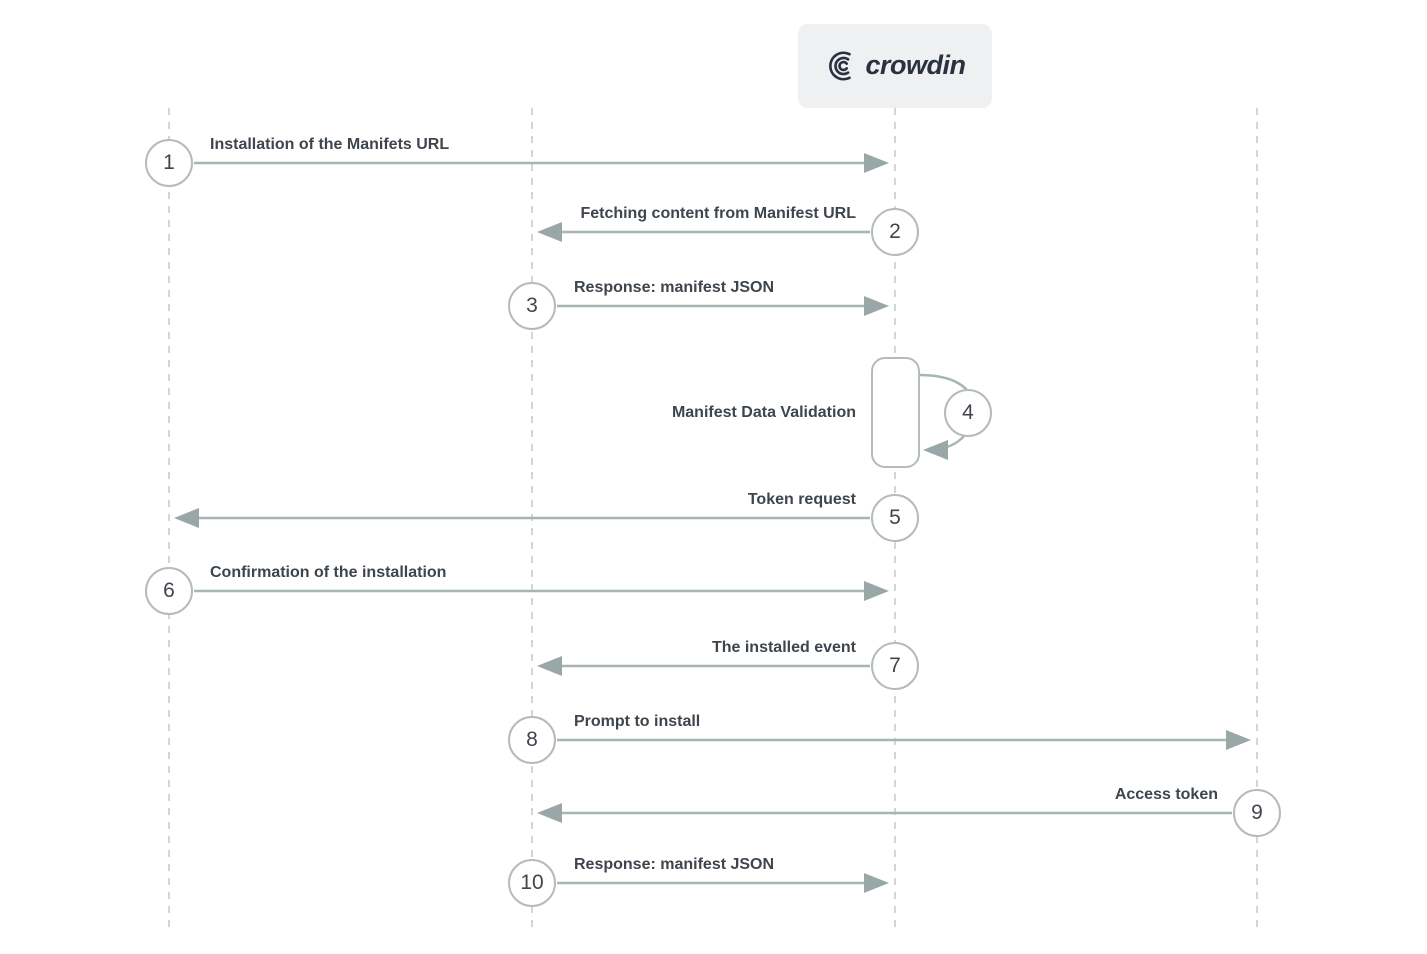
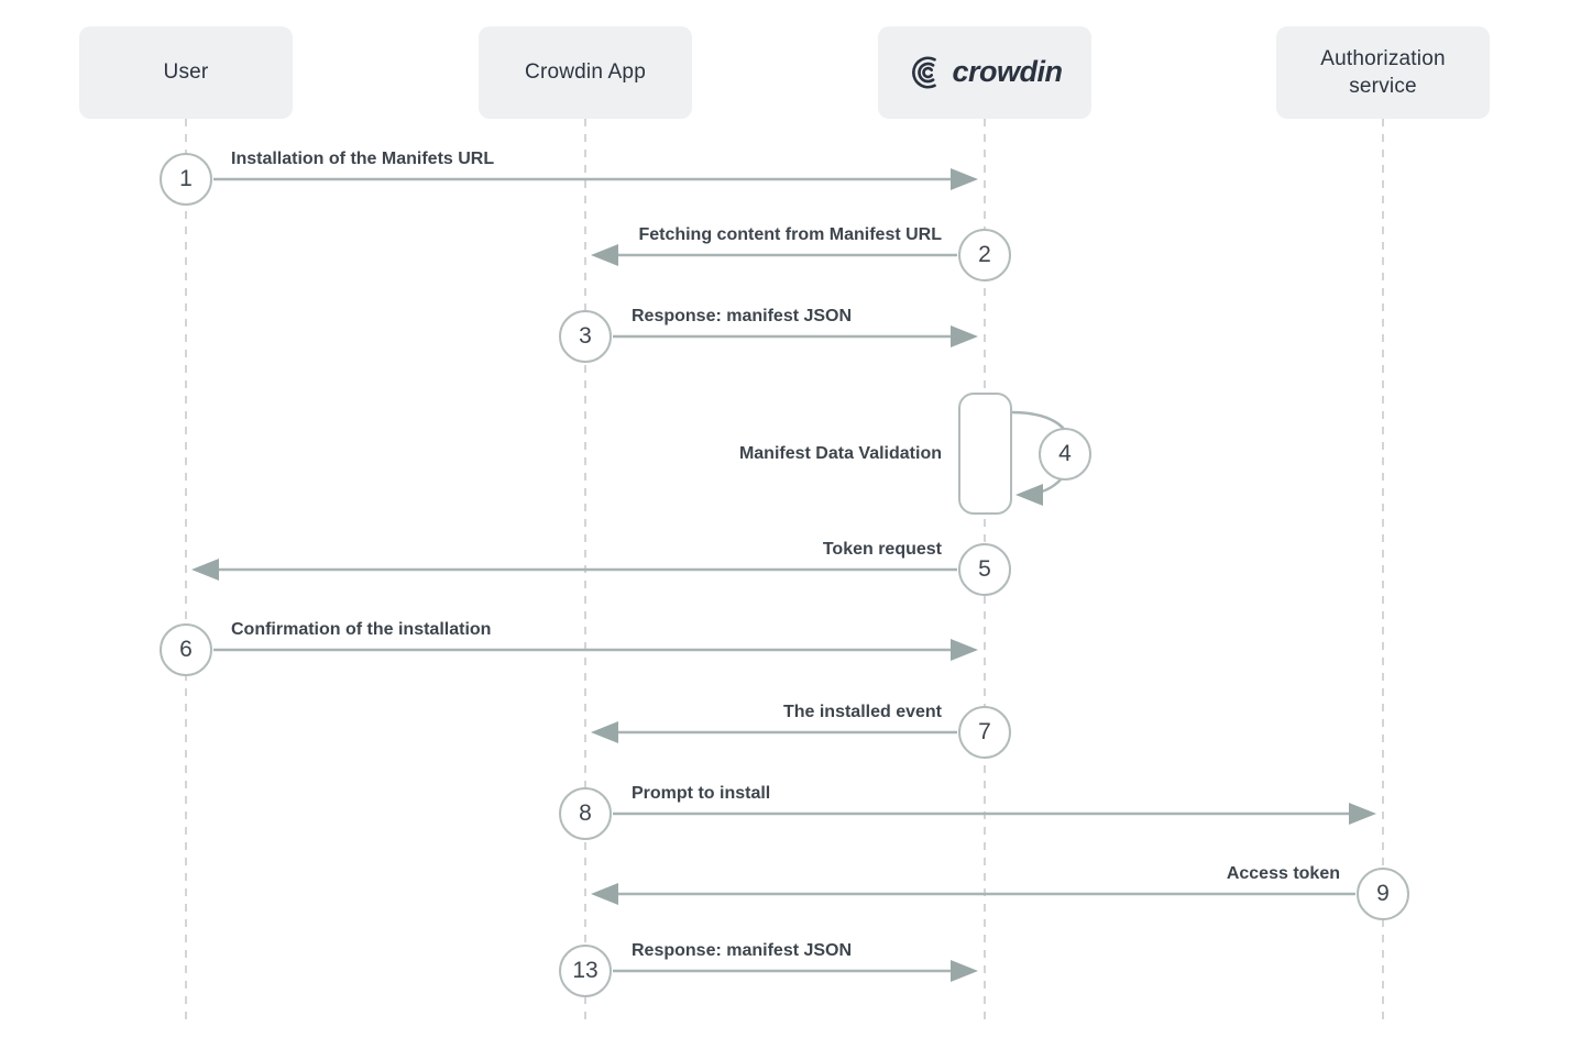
+ User
+ Crowdin App
  crowdin
+ Authorization service
  Installation of the Manifets URL
  Fetching content from Manifest URL
  Response: manifest JSON
  Manifest Data Validation
  Token request
  Confirmation of the installation
  The installed event
  Prompt to install
  Access token
  Response: manifest JSON
  1
  2
  3
  4
  5
  6
  7
  8
  9
- 10
+ 13
